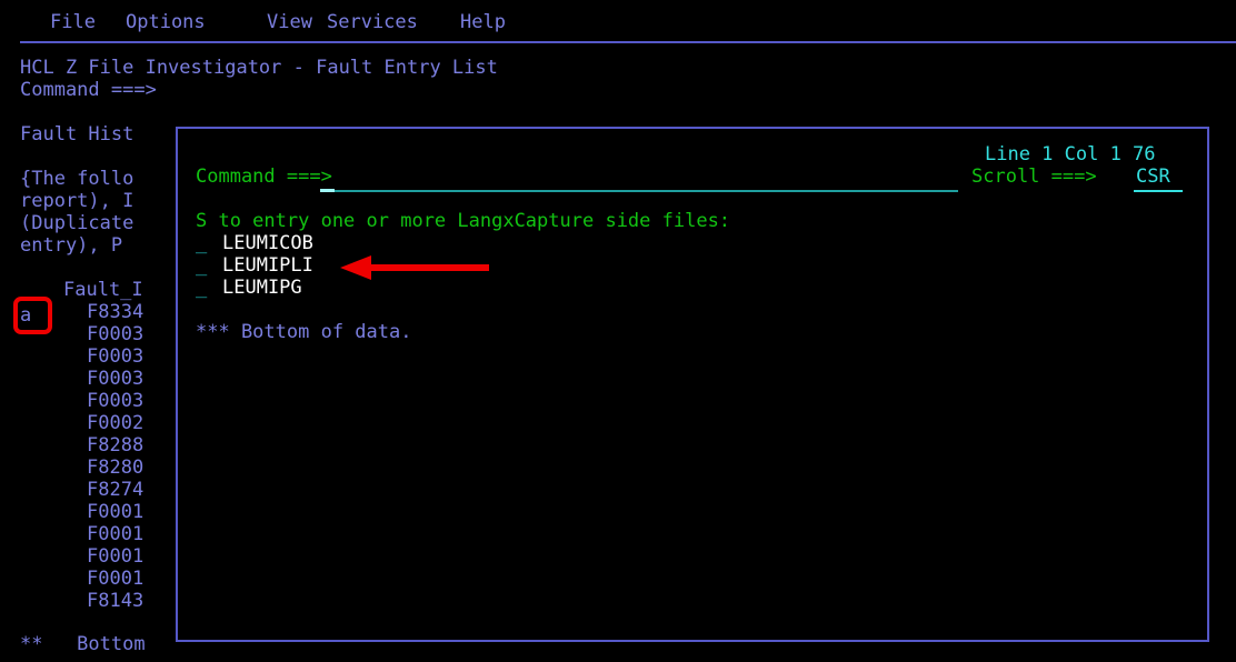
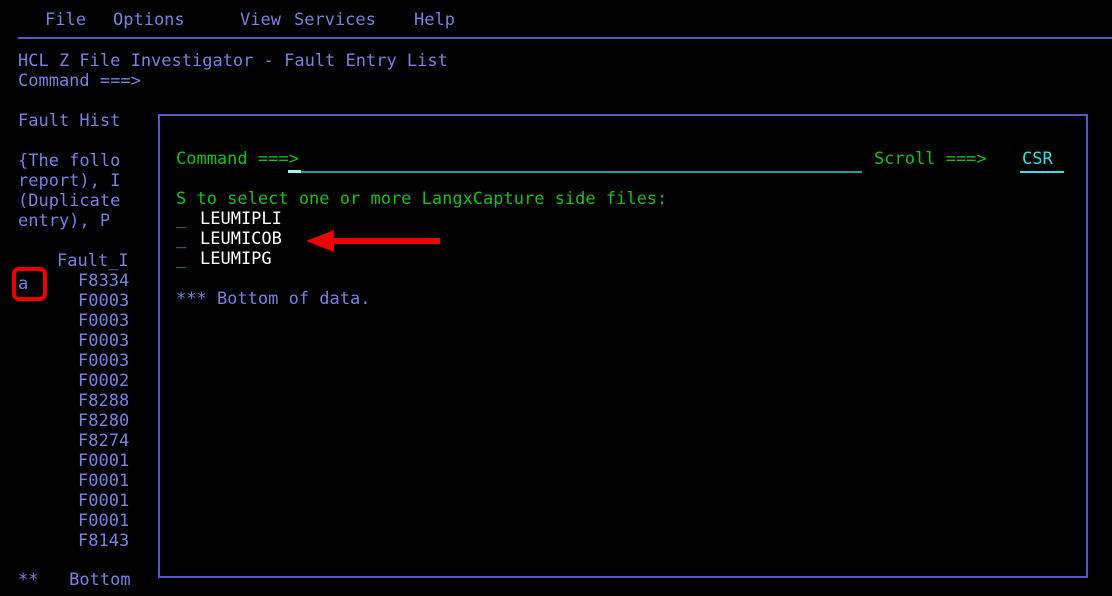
  File
  Options
  View
  Services
  Help
  HCL Z File Investigator - Fault Entry List
  Command ===>
  Fault Hist
  {The follo
  report), I
  (Duplicate
  entry), P
  Fault_I
  a
  F8334
  F0003
  F0003
  F0003
  F0003
  F0002
  F8288
  F8280
  F8274
  F0001
  F0001
  F0001
  F0001
  F8143
  ** Bottom
- Line 1 Col 1 76
  Command ===>
  Scroll ===>
  CSR
- S to entry one or more LangxCapture side files:
+ S to select one or more LangxCapture side files:
  _
- LEUMICOB
+ LEUMIPLI
  _
- LEUMIPLI
+ LEUMICOB
  _
  LEUMIPG
  *** Bottom of data.
